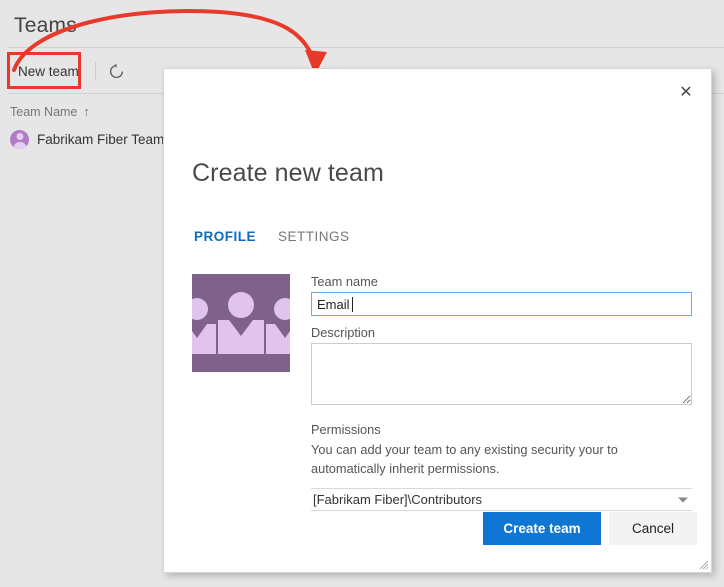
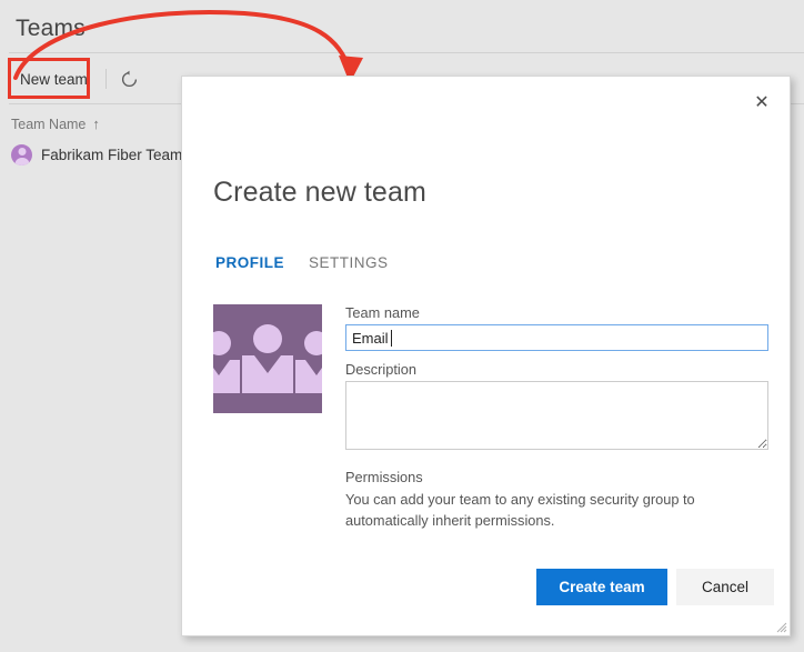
  Team
  New team
  Team Name
  ↑
  Fabrikam Fiber Team
  ✕
  Create new team
  PROFILE
  SETTINGS
  Team name
  Email
  Description
  Permissions
- You can add your team to any existing security your to automatically inherit permissions.
+ You can add your team to any existing security group to automatically inherit permissions.
- [Fabrikam Fiber]\Contributors
  Create team
  Cancel
